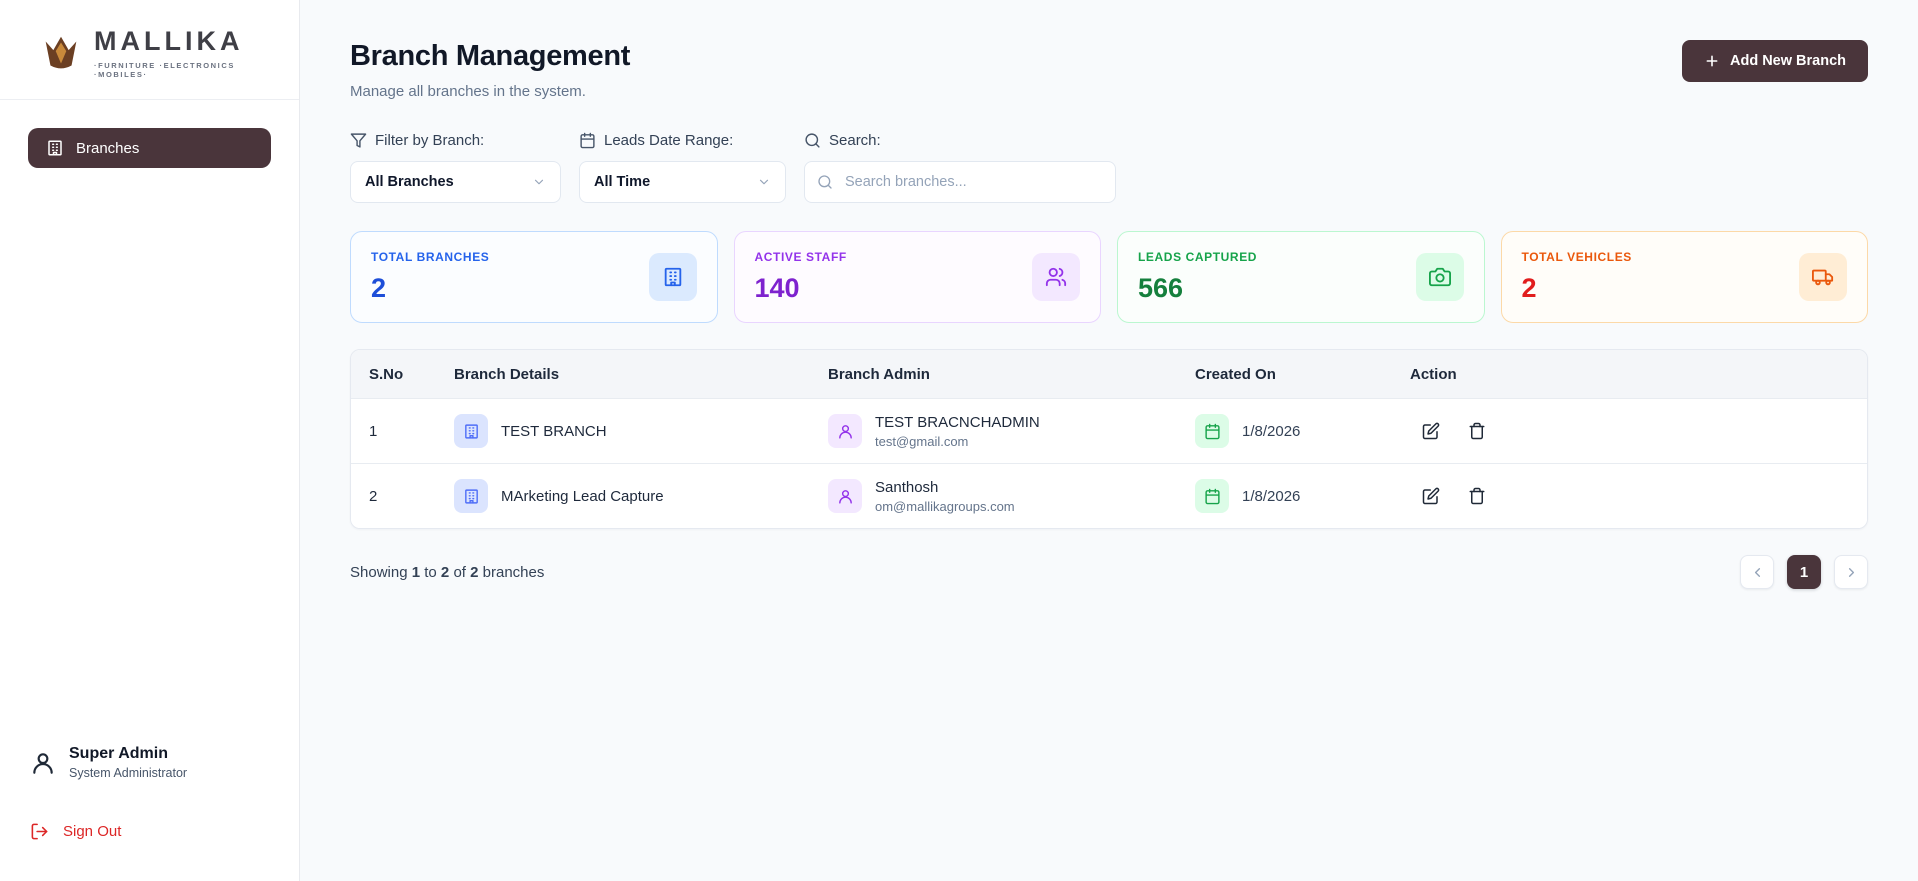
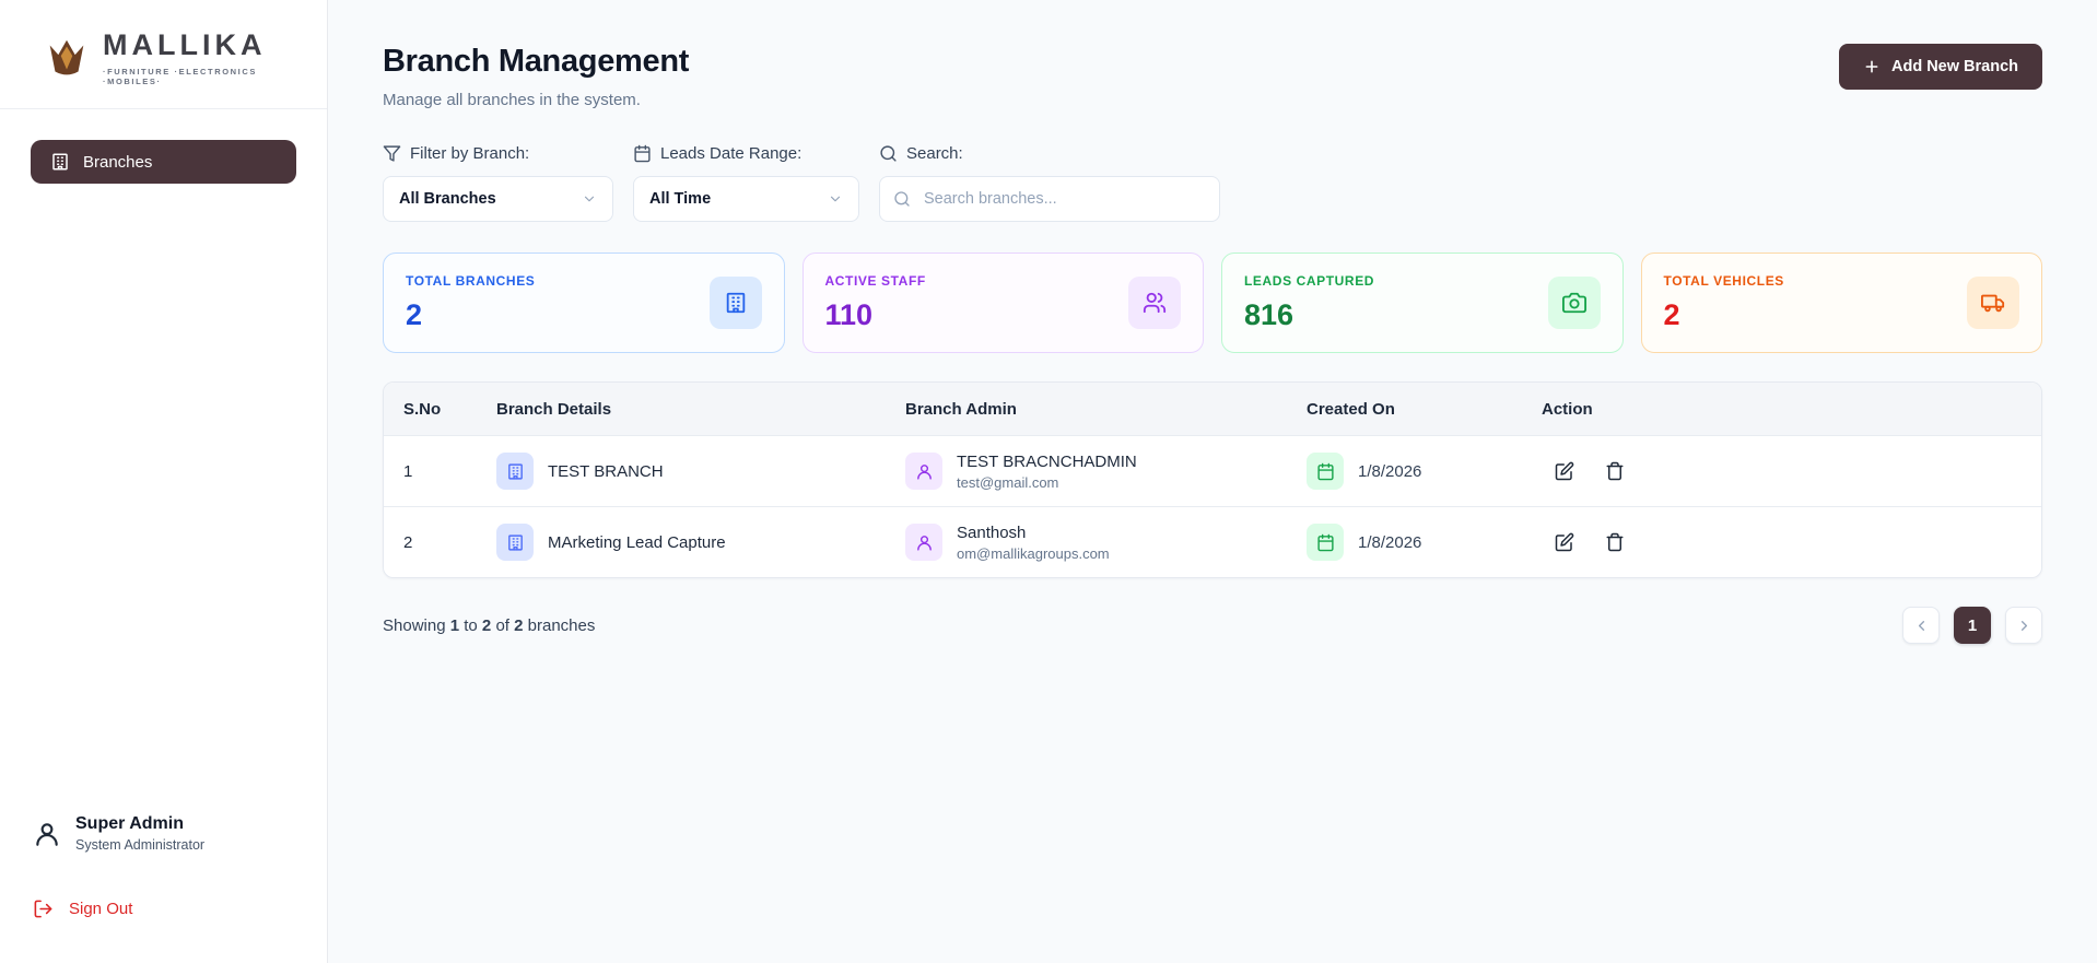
  MALLIKA
  ·FURNITURE ·ELECTRONICS ·MOBILES·
  Branches
  Super Admin
  System Administrator
  Sign Out
  Branch Management
  Manage all branches in the system.
  Add New Branch
  Filter by Branch:
  All Branches
  Leads Date Range:
  All Time
  Search:
  Search branches...
  TOTAL BRANCHES
  2
  ACTIVE STAFF
- 140
+ 110
  LEADS CAPTURED
- 566
+ 816
  TOTAL VEHICLES
  2
  S.No
  Branch Details
  Branch Admin
  Created On
  Action
  1
  TEST BRANCH
  TEST BRACNCHADMIN
  test@gmail.com
  1/8/2026
  2
  MArketing Lead Capture
  Santhosh
  om@mallikagroups.com
  1/8/2026
  Showing 1 to 2 of 2 branches
  1
